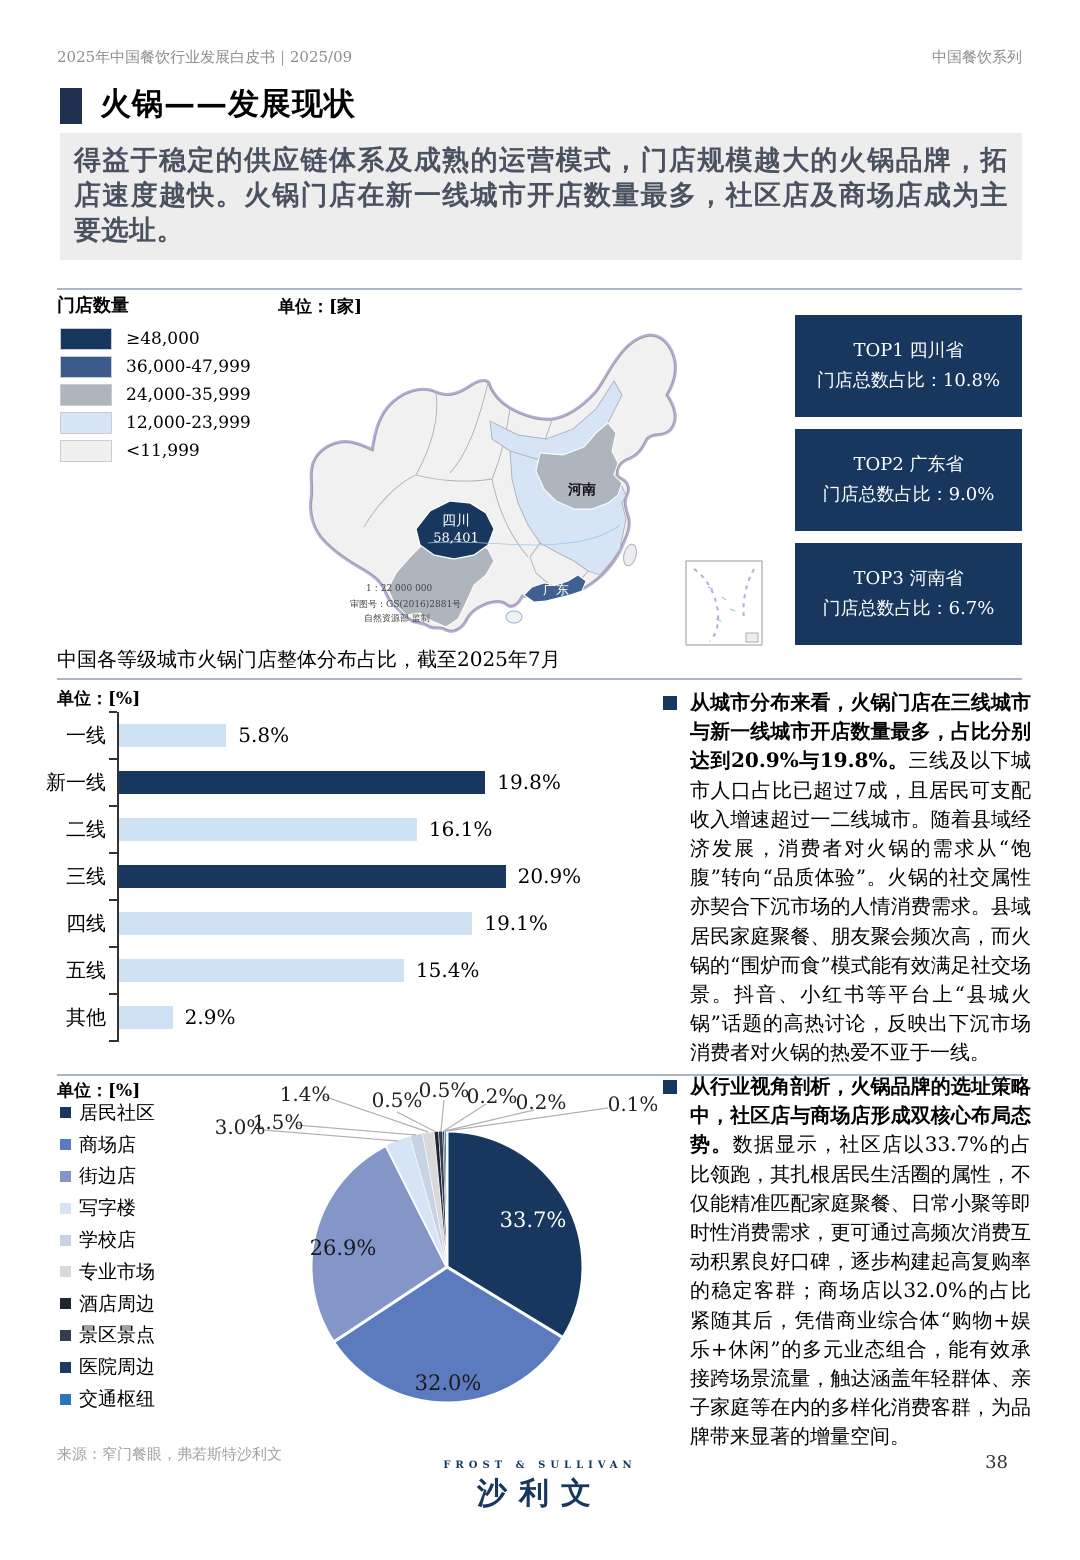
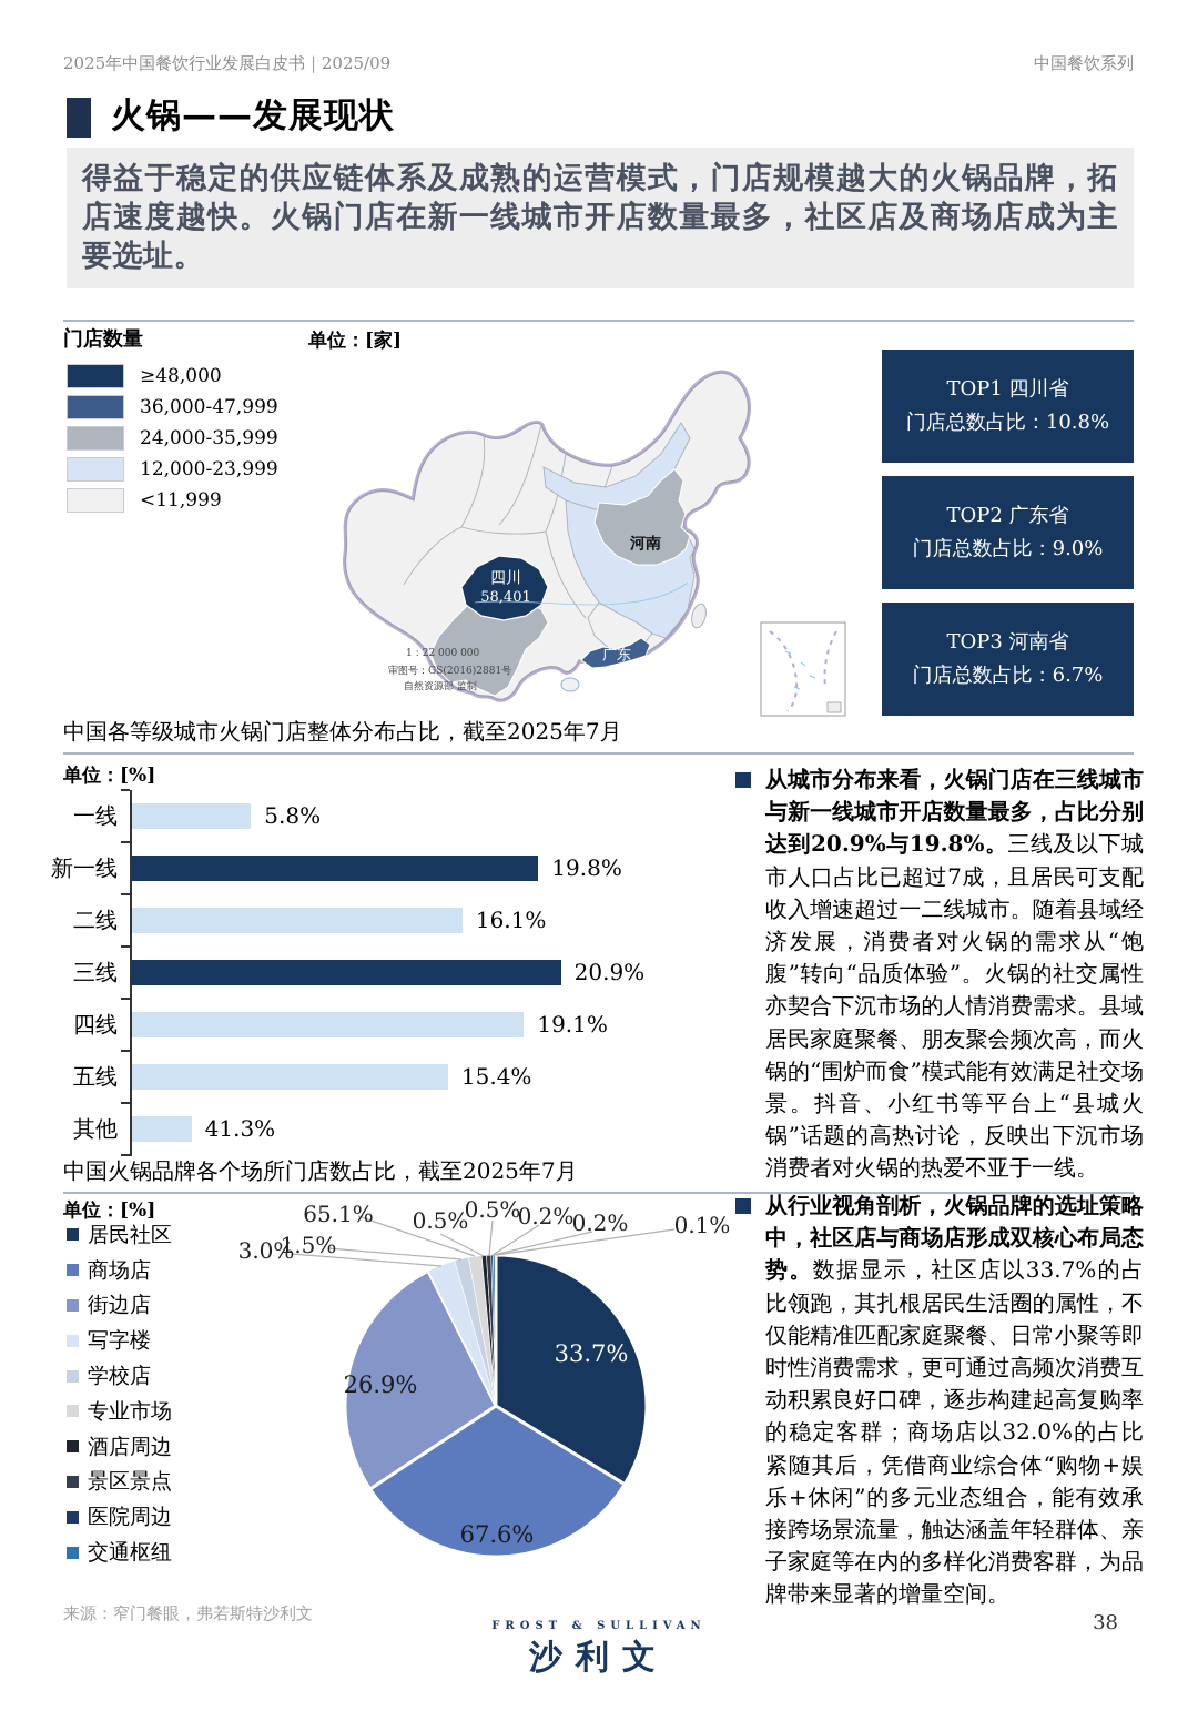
  2025年中国餐饮行业发展白皮书｜2025/09
  中国餐饮系列
  火锅——发展现状
  得益于稳定的供应链体系及成熟的运营模式，门店规模越大的火锅品牌，拓店速度越快。火锅门店在新一线城市开店数量最多，社区店及商场店成为主要选址。
  门店数量
  ≥48,000
  36,000-47,999
  24,000-35,999
  12,000-23,999
  <11,999
  单位：[家]
  四川
  58,401
  河南
  广东
  1：22 000 000
  审图号：GS(2016)2881号
  自然资源部 监制
  TOP1 四川省
  门店总数占比：10.8%
  TOP2 广东省
  门店总数占比：9.0%
  TOP3 河南省
  门店总数占比：6.7%
  中国各等级城市火锅门店整体分布占比，截至2025年7月
  单位：[%]
  一线
  5.8%
  新一线
  19.8%
  二线
  16.1%
  三线
  20.9%
  四线
  19.1%
  五线
  15.4%
  其他
- 2.9%
+ 41.3%
  从城市分布来看，火锅门店在三线城市与新一线城市开店数量最多，占比分别达到20.9%与19.8%。三线及以下城市人口占比已超过7成，且居民可支配收入增速超过一二线城市。随着县域经济发展，消费者对火锅的需求从“饱腹”转向“品质体验”。火锅的社交属性亦契合下沉市场的人情消费需求。县域居民家庭聚餐、朋友聚会频次高，而火锅的“围炉而食”模式能有效满足社交场景。抖音、小红书等平台上“县城火锅”话题的高热讨论，反映出下沉市场消费者对火锅的热爱不亚于一线。
+ 中国火锅品牌各个场所门店数占比，截至2025年7月
  单位：[%]
  居民社区
  商场店
  街边店
  写字楼
  学校店
  专业市场
  酒店周边
  景区景点
  医院周边
  交通枢纽
  3.0%
  1.5%
- 1.4%
+ 65.1%
  0.5%
  0.5%
  0.2%
  0.2%
  0.1%
  33.7%
- 32.0%
+ 67.6%
  26.9%
  从行业视角剖析，火锅品牌的选址策略中，社区店与商场店形成双核心布局态势。数据显示，社区店以33.7%的占比领跑，其扎根居民生活圈的属性，不仅能精准匹配家庭聚餐、日常小聚等即时性消费需求，更可通过高频次消费互动积累良好口碑，逐步构建起高复购率的稳定客群；商场店以32.0%的占比紧随其后，凭借商业综合体“购物+娱乐+休闲”的多元业态组合，能有效承接跨场景流量，触达涵盖年轻群体、亲子家庭等在内的多样化消费客群，为品牌带来显著的增量空间。
  来源：窄门餐眼，弗若斯特沙利文
  FROST & SULLIVAN
  沙利文
  38
